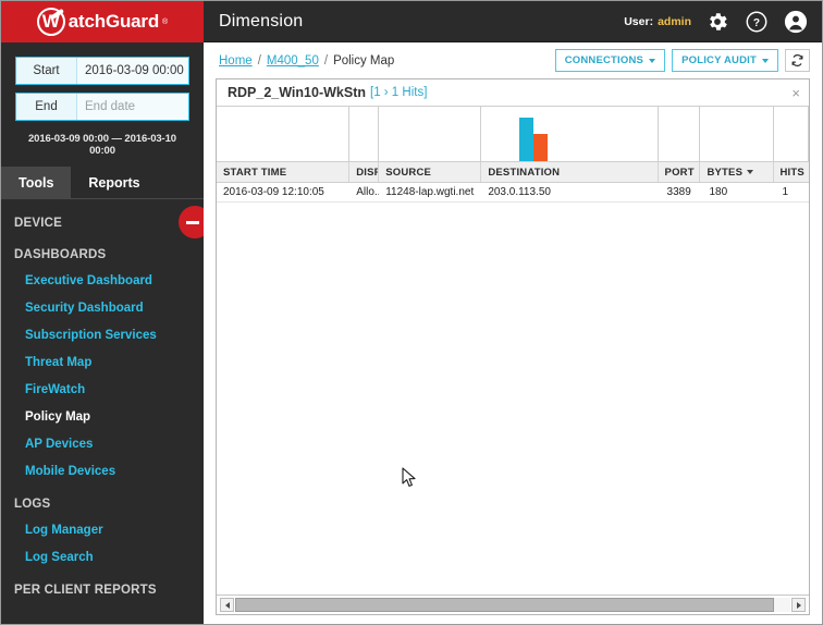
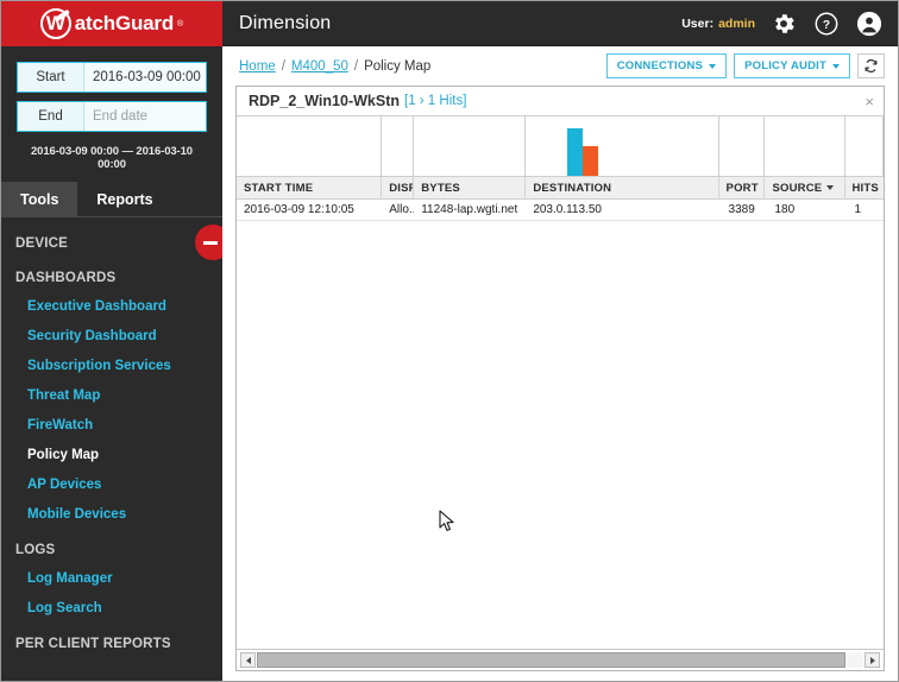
  W
  atchGuard
  Start
  2016-03-09 00:00
  End
  End date
  2016-03-09 00:00 — 2016-03-10 00:00
  Tools
  Reports
  DEVICE
  DASHBOARDS
  Executive Dashboard
  Security Dashboard
  Subscription Services
  Threat Map
  FireWatch
  Policy Map
  AP Devices
  Mobile Devices
  LOGS
  Log Manager
  Log Search
  PER CLIENT REPORTS
  Dimension
  User:
  admin
  ?
  Home
  /
  M400_50
  /
  Policy Map
  CONNECTIONS
  POLICY AUDIT
  RDP_2_Win10-WkStn
  [1 › 1 Hits]
  ×
  START TIME
  DISP
- SOURCE
+ BYTES
  DESTINATION
  PORT
- BYTES
+ SOURCE
  HITS
  2016-03-09 12:10:05
  Allo..
  11248-lap.wgti.net
  203.0.113.50
  3389
  180
  1
